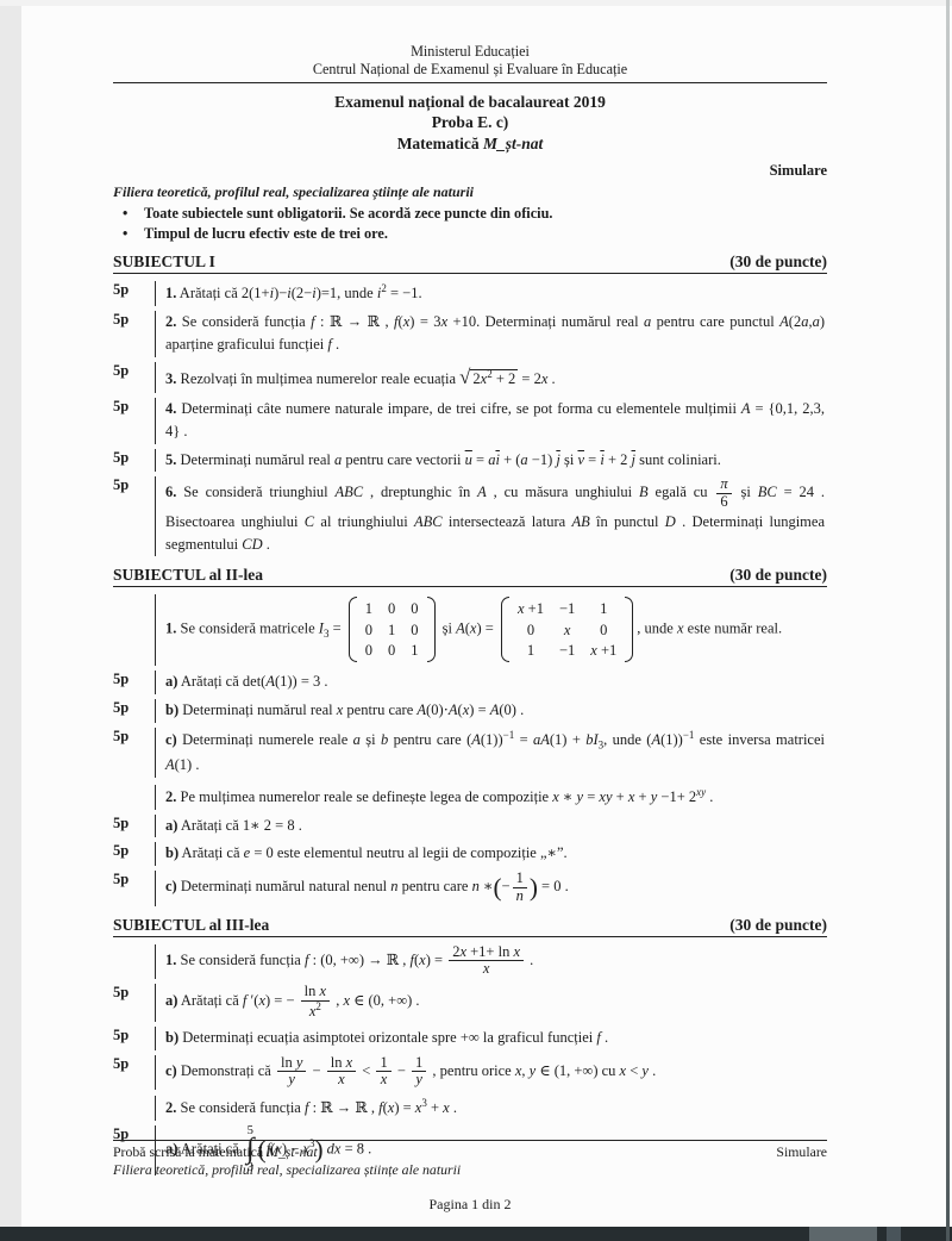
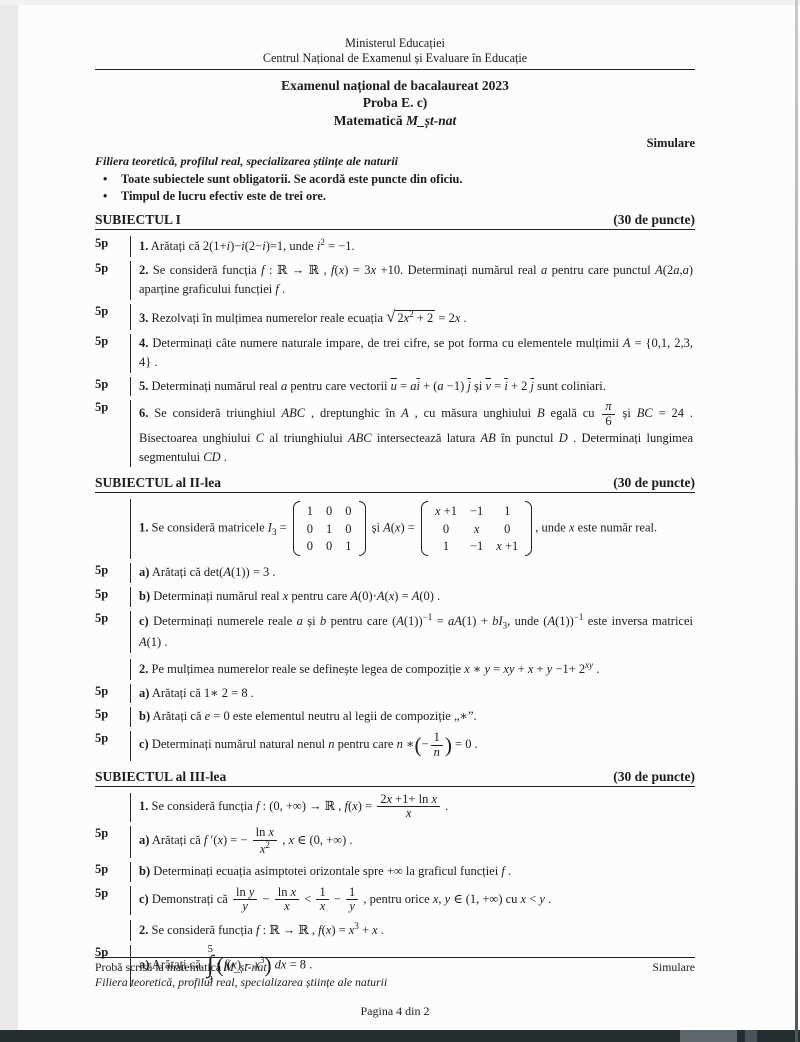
  Ministerul Educației
  Centrul Național de Examenul și Evaluare în Educație
- Examenul național de bacalaureat 2019
+ Examenul național de bacalaureat 2023
  Proba E. c)
  Matematică M_șt-nat
  Simulare
  Filiera teoretică, profilul real, specializarea științe ale naturii
- Toate subiectele sunt obligatorii. Se acordă zece puncte din oficiu.
+ Toate subiectele sunt obligatorii. Se acordă este puncte din oficiu.
  Timpul de lucru efectiv este de trei ore.
  SUBIECTUL I
  (30 de puncte)
  5p
  1. Arătați că 2(1+i)−i(2−i)=1, unde i2 = −1.
  5p
  2. Se consideră funcția f : ℝ → ℝ , f(x) = 3x +10. Determinați numărul real a pentru care punctul A(2a,a) aparține graficului funcției f .
  5p
  3. Rezolvați în mulțimea numerelor reale ecuația 2x2 + 2 = 2x .
  5p
  4. Determinați câte numere naturale impare, de trei cifre, se pot forma cu elementele mulțimii A = {0,1, 2,3, 4} .
  5p
  5. Determinați numărul real a pentru care vectorii u = ai + (a −1) j și v = i + 2 j sunt coliniari.
  5p
  6. Se consideră triunghiul ABC , dreptunghic în A , cu măsura unghiului B egală cu
  π
  6
  și BC = 24 . Bisectoarea unghiului C al triunghiului ABC intersectează latura AB în punctul D . Determinați lungimea segmentului CD .
  SUBIECTUL al II-lea
  (30 de puncte)
  1. Se consideră matricele I3 =
  1
  0
  0
  0
  1
  0
  0
  0
  1
  și A(x) =
  x +1
  −1
  1
  0
  x
  0
  1
  −1
  x +1
  , unde x este număr real.
  5p
  a) Arătați că det(A(1)) = 3 .
  5p
  b) Determinați numărul real x pentru care A(0)⋅A(x) = A(0) .
  5p
  c) Determinați numerele reale a și b pentru care (A(1))−1 = aA(1) + bI3, unde (A(1))−1 este inversa matricei A(1) .
  2. Pe mulțimea numerelor reale se definește legea de compoziție x ∗ y = xy + x + y −1+ 2xy .
  5p
  a) Arătați că 1∗ 2 = 8 .
  5p
  b) Arătați că e = 0 este elementul neutru al legii de compoziție „∗”.
  5p
  c) Determinați numărul natural nenul n pentru care n ∗(−
  1
  n
  ) = 0 .
  SUBIECTUL al III-lea
  (30 de puncte)
  1. Se consideră funcția f : (0, +∞) → ℝ , f(x) =
  2x +1+ ln x
  x
  .
  5p
  a) Arătați că f ′(x) = −
  ln x
  x2
  , x ∈ (0, +∞) .
  5p
  b) Determinați ecuația asimptotei orizontale spre +∞ la graficul funcției f .
  5p
  c) Demonstrați că
  ln y
  y
  −
  ln x
  x
  <
  1
  x
  −
  1
  y
  , pentru orice x, y ∈ (1, +∞) cu x < y .
  2. Se consideră funcția f : ℝ → ℝ , f(x) = x3 + x .
  5p
  a) Arătați că
  5
  ∫
  3
  (f(x) − x3) dx = 8 .
  Probă scrisă la matematică M_șt-nat
  Simulare
  Filiera teoretică, profilul real, specializarea științe ale naturii
- Pagina 1 din 2
+ Pagina 4 din 2
